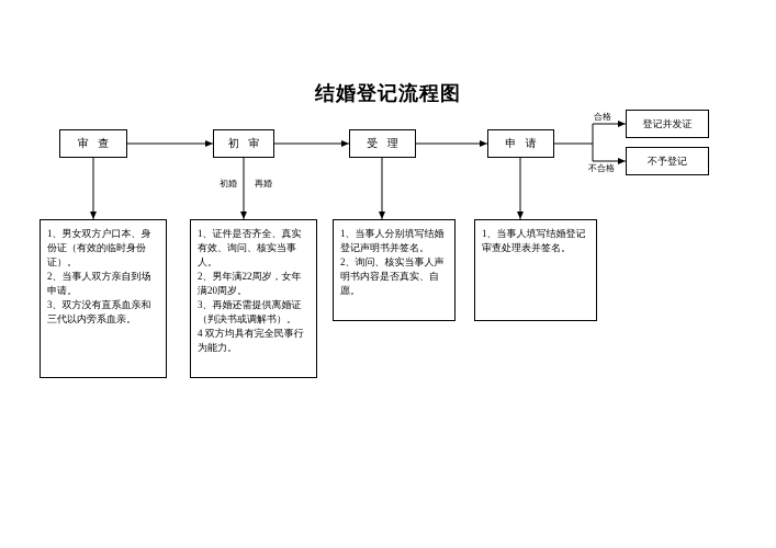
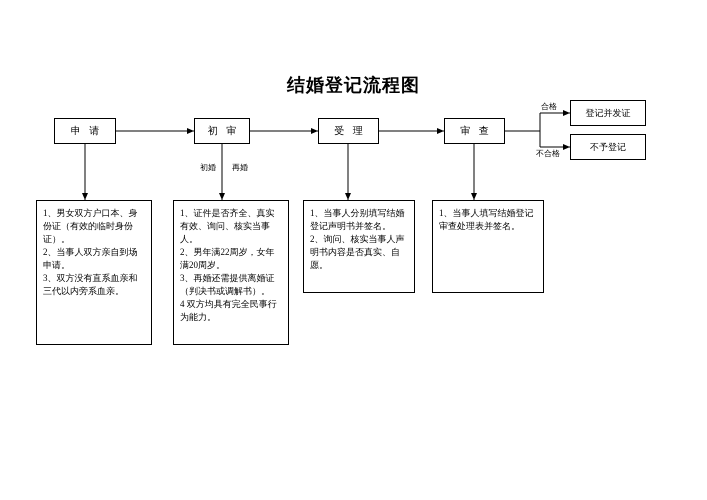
  结婚登记流程图
- 审 查
+ 申 请
  初 审
  受 理
- 申 请
+ 审 查
  登记并发证
  不予登记
  合格
  不合格
  初婚
  再婚
  1、男女双方户口本、身份证（有效的临时身份证）。
  2、当事人双方亲自到场申请。
  3、双方没有直系血亲和三代以内旁系血亲。
  1、证件是否齐全、真实有效、询问、核实当事人。
  2、男年满22周岁，女年满20周岁。
  3、再婚还需提供离婚证（判决书或调解书）。
  4 双方均具有完全民事行为能力。
  1、当事人分别填写结婚登记声明书并签名。
  2、询问、核实当事人声明书内容是否真实、自愿。
  1、当事人填写结婚登记审查处理表并签名。
